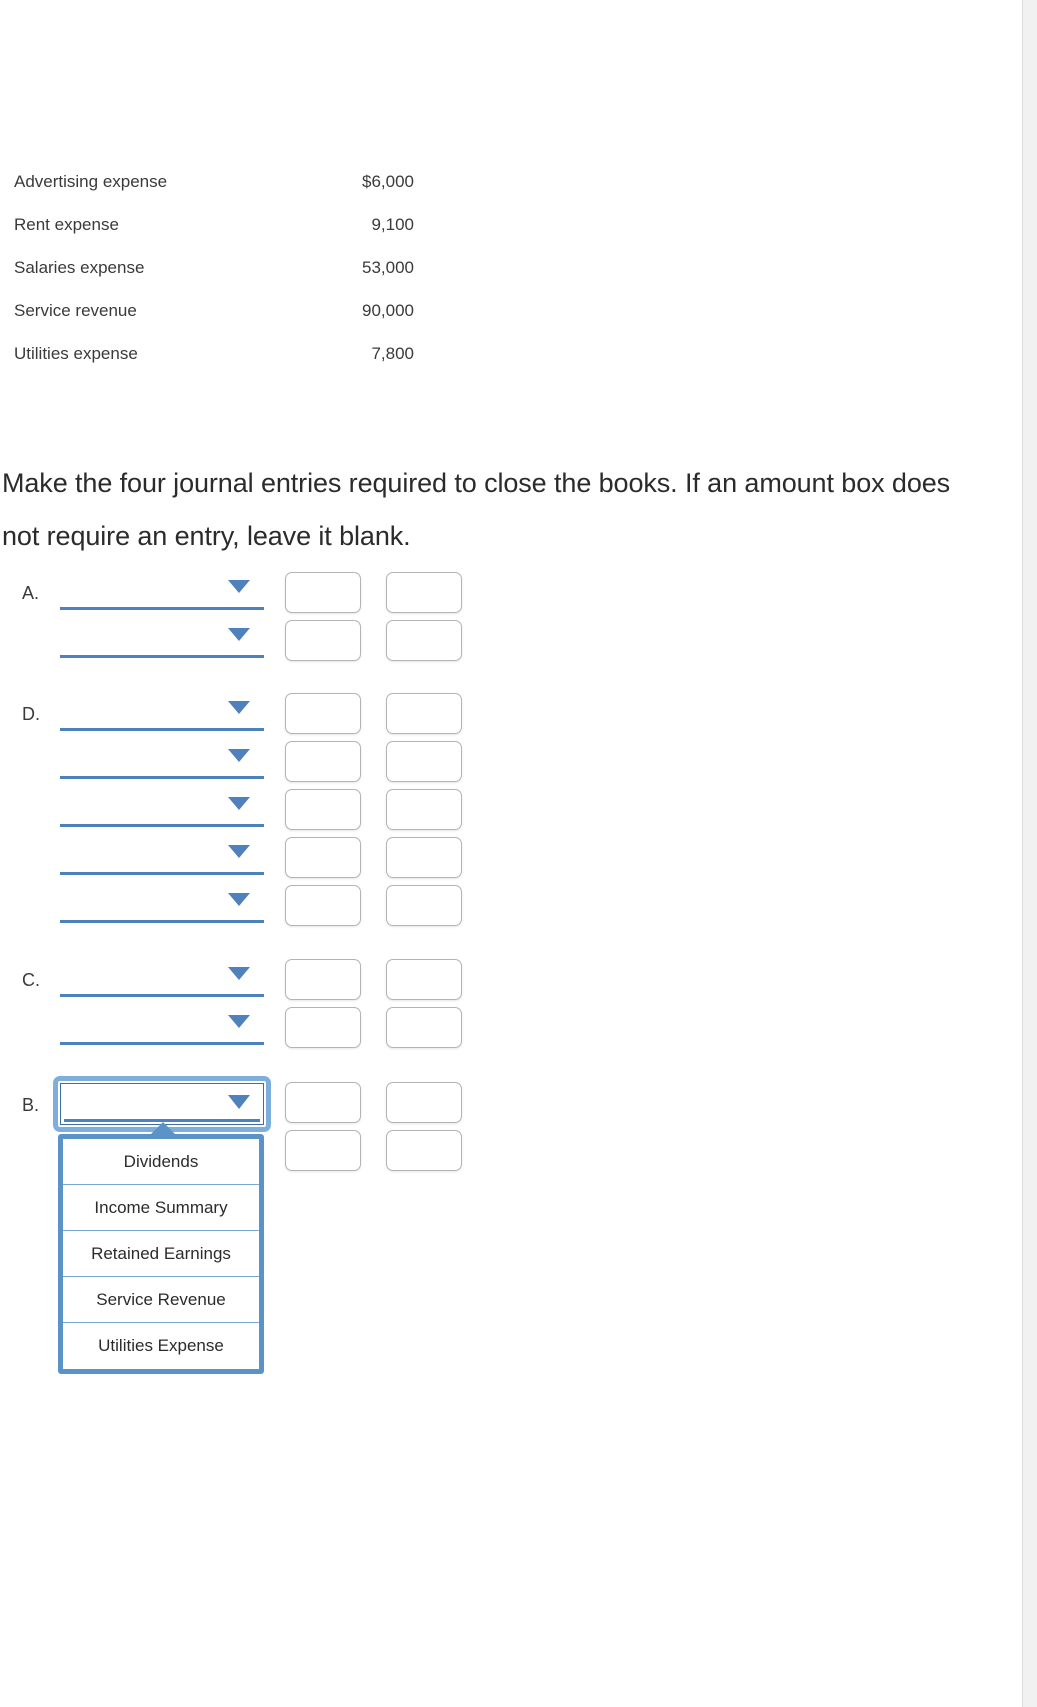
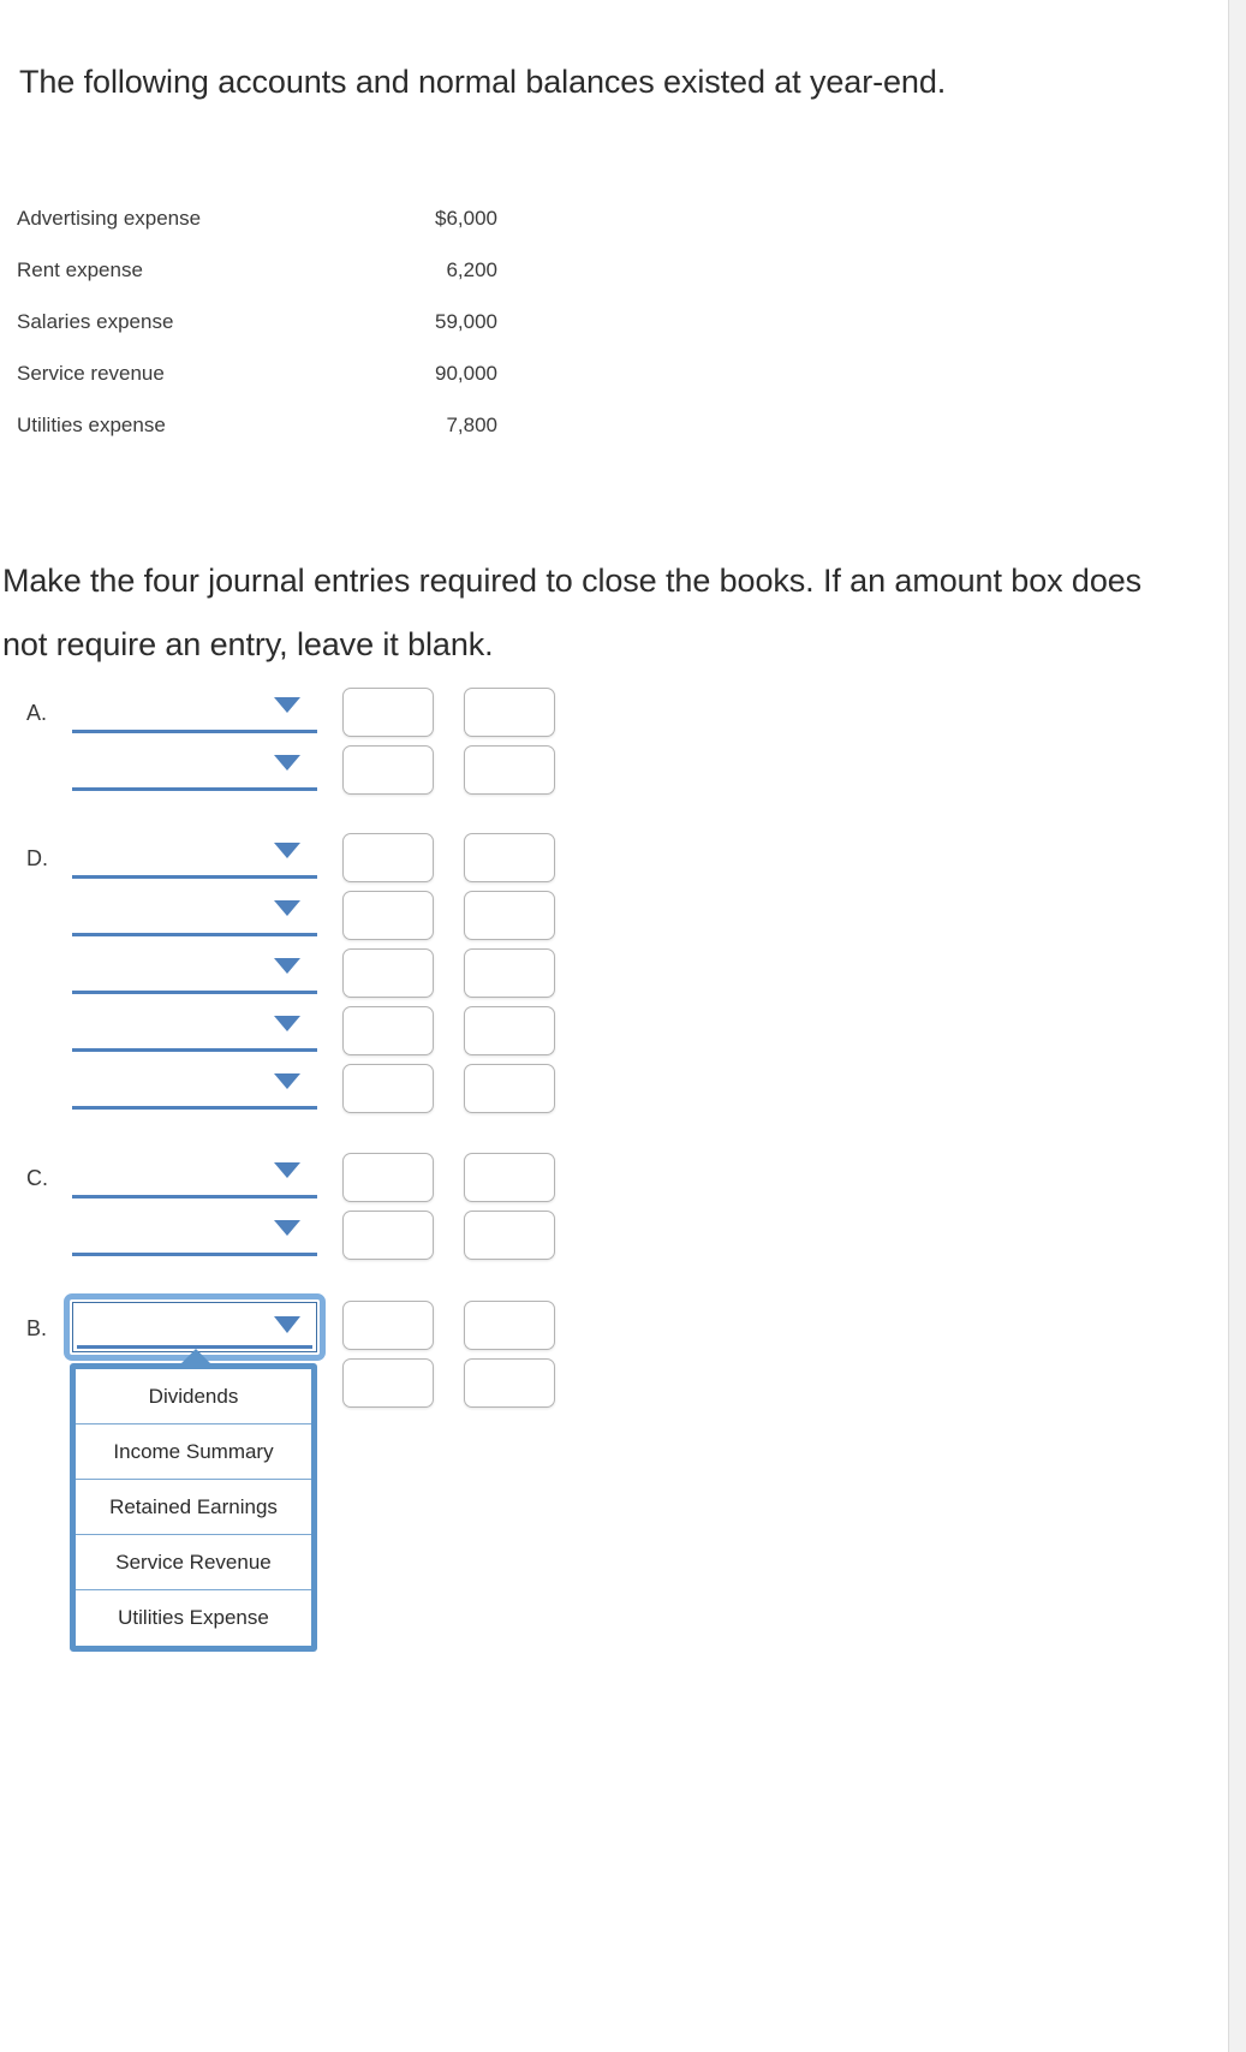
+ The following accounts and normal balances existed at year-end.
  Advertising expense	$6,000
- Rent expense	9,100
+ Rent expense	6,200
- Salaries expense	53,000
+ Salaries expense	59,000
  Service revenue	90,000
  Utilities expense	7,800
  Make the four journal entries required to close the books. If an amount box does not require an entry, leave it blank.
  A.
  D.
  C.
  B.
  Dividends
  Income Summary
  Retained Earnings
  Service Revenue
  Utilities Expense
